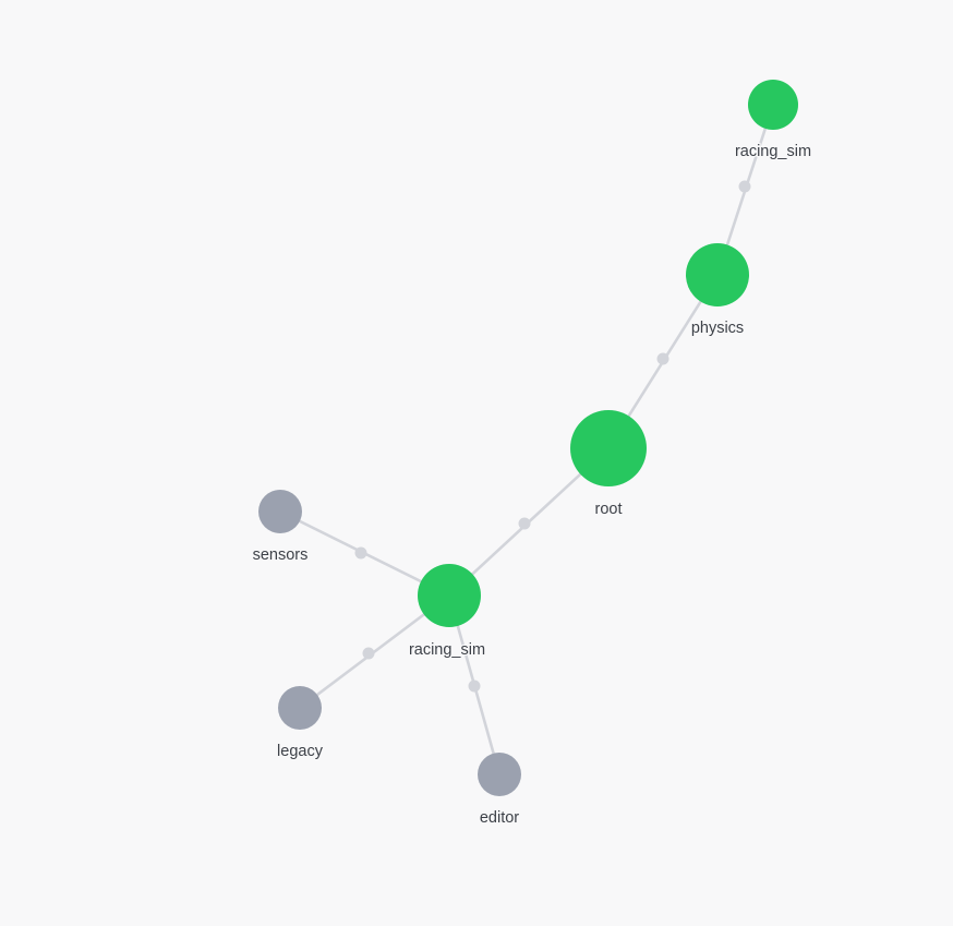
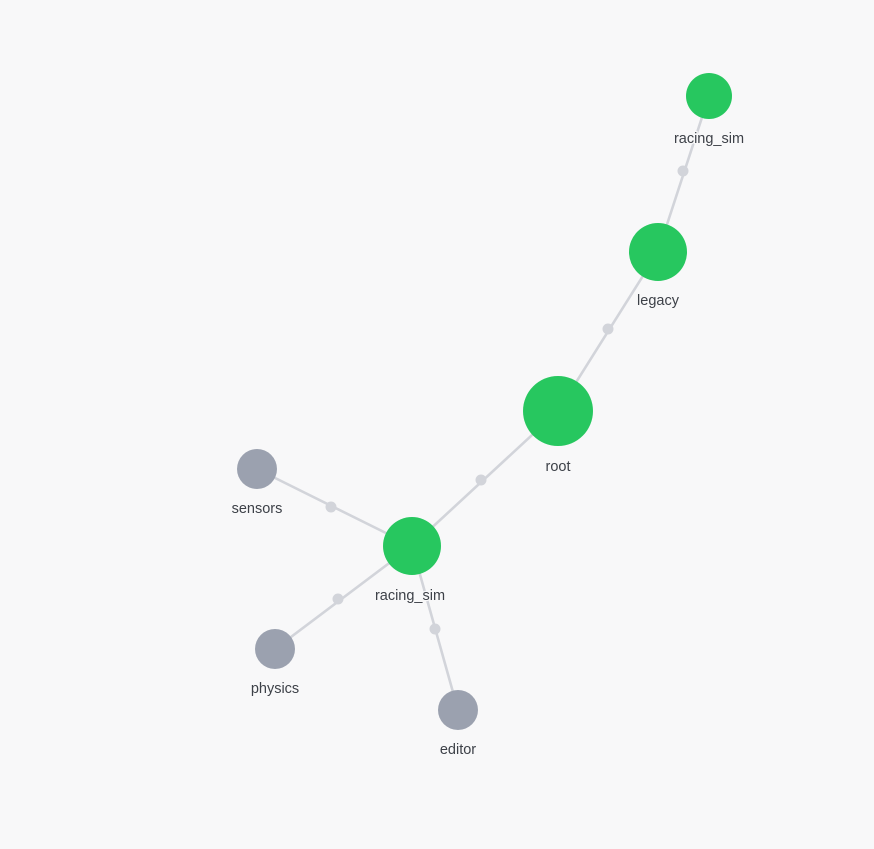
  racing_sim
- physics
+ legacy
  root
  racing_sim
  sensors
- legacy
+ physics
  editor
